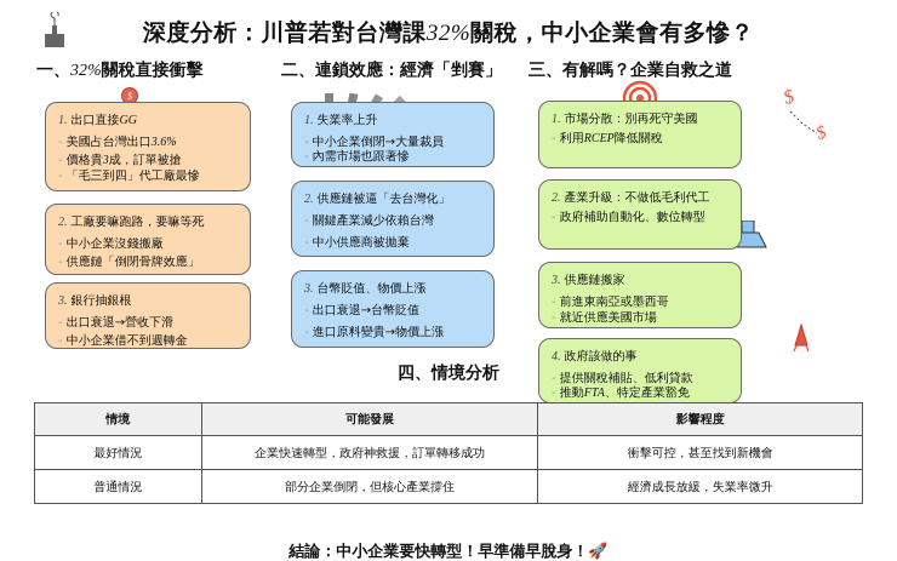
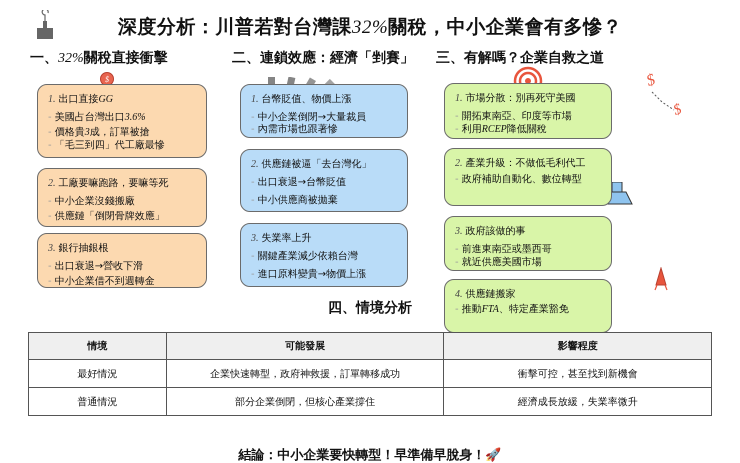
  $
  深度分析：川普若對台灣課32%關稅，中小企業會有多慘？
  一、32%關稅直接衝擊
  二、連鎖效應：經濟「剉賽」
  三、有解嗎？企業自救之道
  四、情境分析
  1. 出口直接GG
  美國占台灣出口3.6%
  價格貴3成，訂單被搶
  「毛三到四」代工廠最慘
  2. 工廠要嘛跑路，要嘛等死
  中小企業沒錢搬廠
  供應鏈「倒閉骨牌效應」
  3. 銀行抽銀根
  出口衰退→營收下滑
  中小企業借不到週轉金
- 1. 失業率上升
+ 1. 台幣貶值、物價上漲
  中小企業倒閉→大量裁員
  內需市場也跟著慘
  2. 供應鏈被逼「去台灣化」
- 關鍵產業減少依賴台灣
+ 出口衰退→台幣貶值
  中小供應商被拋棄
- 3. 台幣貶值、物價上漲
+ 3. 失業率上升
- 出口衰退→台幣貶值
+ 關鍵產業減少依賴台灣
  進口原料變貴→物價上漲
  1. 市場分散：別再死守美國
+ 開拓東南亞、印度等市場
  利用RCEP降低關稅
  2. 產業升級：不做低毛利代工
  政府補助自動化、數位轉型
- 3. 供應鏈搬家
+ 3. 政府該做的事
  前進東南亞或墨西哥
  就近供應美國市場
- 4. 政府該做的事
+ 4. 供應鏈搬家
- 提供關稅補貼、低利貸款
  推動FTA、特定產業豁免
  情境	可能發展	影響程度
  最好情況	企業快速轉型，政府神救援，訂單轉移成功	衝擊可控，甚至找到新機會
  普通情況	部分企業倒閉，但核心產業撐住	經濟成長放緩，失業率微升
  結論：中小企業要快轉型！早準備早脫身！🚀
